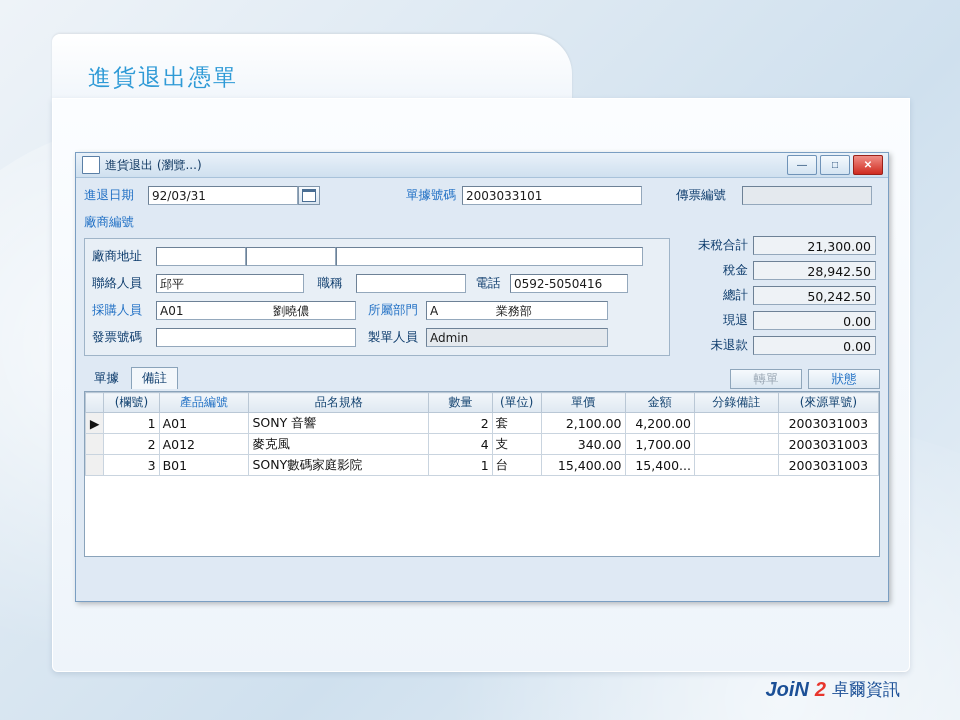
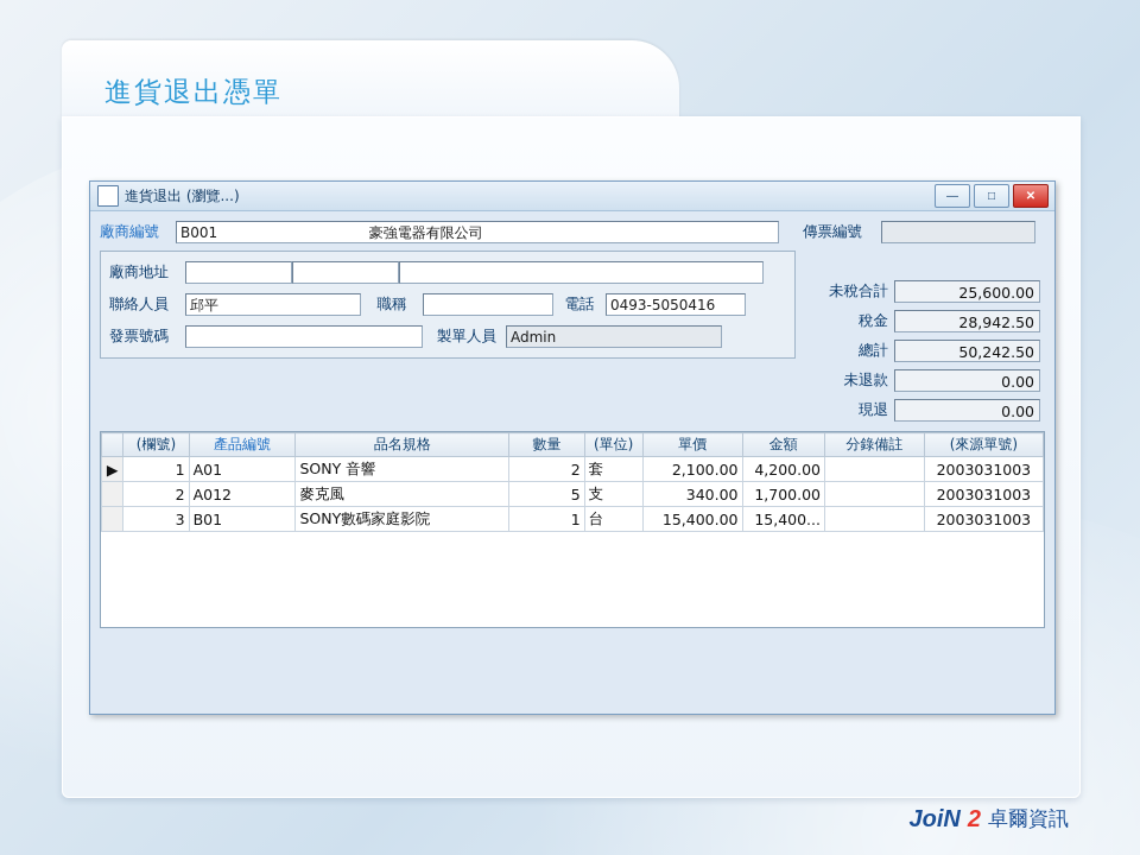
  進貨退出憑單
  進貨退出 (瀏覽...)
  —
  □
  ✕
- 進退日期
- 92/03/31
- 單據號碼
- 2003033101
  廠商編號
+ B001 豪強電器有限公司
  廠商地址
  聯絡人員
  邱平
  職稱
  電話
- 0592-5050416
+ 0493-5050416
- 採購人員
- A01 劉曉儂
- 所屬部門
- A 業務部
  發票號碼
  製單人員
  Admin
  傳票編號
  未稅合計
- 21,300.00
+ 25,600.00
  稅金
  28,942.50
  總計
  50,242.50
- 現退
+ 未退款
  0.00
- 未退款
+ 現退
  0.00
- 單據
- 備註
- 轉單
- 狀態
  	(欄號)	產品編號	品名規格	數量	(單位)	單價	金額	分錄備註	(來源單號)
  ▶	1	A01	SONY 音響	2	套	2,100.00	4,200.00		2003031003
- 	2	A012	麥克風	4	支	340.00	1,700.00		2003031003
+ 	2	A012	麥克風	5	支	340.00	1,700.00		2003031003
  	3	B01	SONY數碼家庭影院	1	台	15,400.00	15,400...		2003031003
  JoiN
  2
  卓爾資訊
